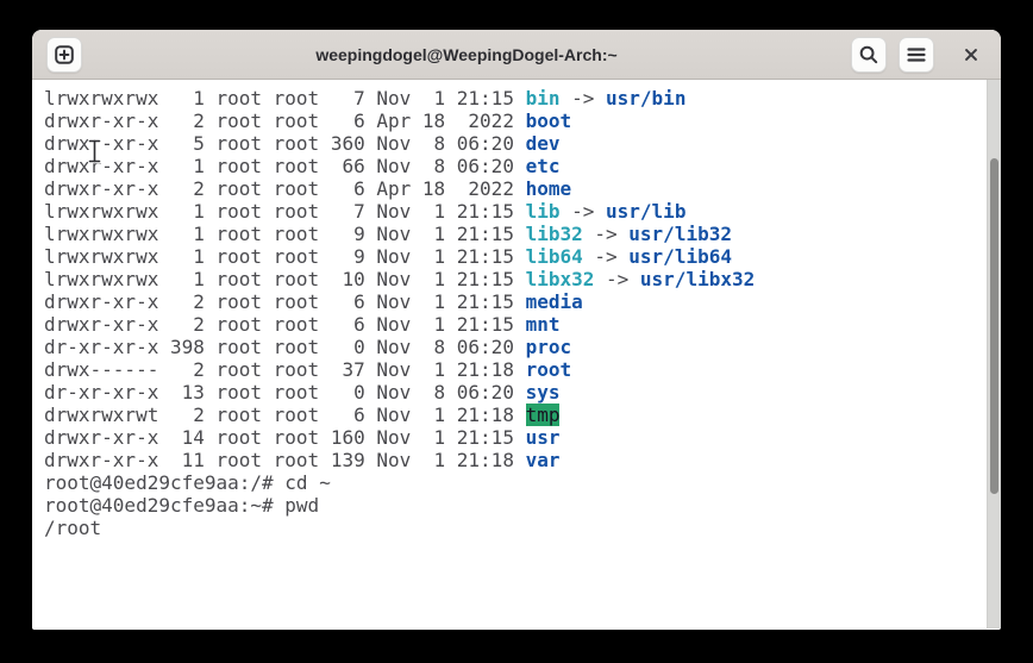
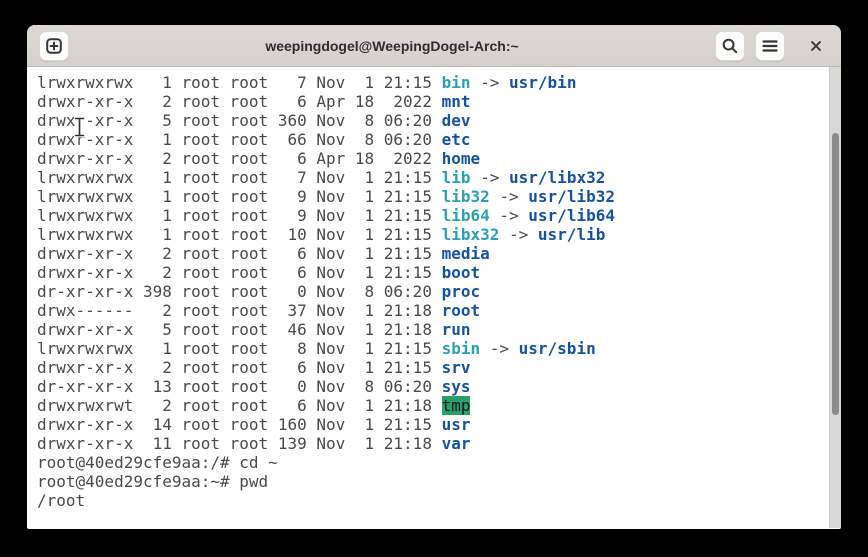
  weepingdogel@WeepingDogel-Arch:~
  lrwxrwxrwx 1 root root 7 Nov 1 21:15 bin -> usr/bin
- drwxr-xr-x 2 root root 6 Apr 18 2022 boot
+ drwxr-xr-x 2 root root 6 Apr 18 2022 mnt
  drwx-xr-x 5 root root 360 Nov 8 06:20 dev
  drwxr-xr-x 1 root root 66 Nov 8 06:20 etc
  drwxr-xr-x 2 root root 6 Apr 18 2022 home
- lrwxrwxrwx 1 root root 7 Nov 1 21:15 lib -> usr/lib
+ lrwxrwxrwx 1 root root 7 Nov 1 21:15 lib -> usr/libx32
  lrwxrwxrwx 1 root root 9 Nov 1 21:15 lib32 -> usr/lib32
  lrwxrwxrwx 1 root root 9 Nov 1 21:15 lib64 -> usr/lib64
- lrwxrwxrwx 1 root root 10 Nov 1 21:15 libx32 -> usr/libx32
+ lrwxrwxrwx 1 root root 10 Nov 1 21:15 libx32 -> usr/lib
  drwxr-xr-x 2 root root 6 Nov 1 21:15 media
- drwxr-xr-x 2 root root 6 Nov 1 21:15 mnt
+ drwxr-xr-x 2 root root 6 Nov 1 21:15 boot
  dr-xr-xr-x 398 root root 0 Nov 8 06:20 proc
  drwx------ 2 root root 37 Nov 1 21:18 root
+ drwxr-xr-x 5 root root 46 Nov 1 21:18 run
+ lrwxrwxrwx 1 root root 8 Nov 1 21:15 sbin -> usr/sbin
+ drwxr-xr-x 2 root root 6 Nov 1 21:15 srv
  dr-xr-xr-x 13 root root 0 Nov 8 06:20 sys
  drwxrwxrwt 2 root root 6 Nov 1 21:18 tmp
  drwxr-xr-x 14 root root 160 Nov 1 21:15 usr
  drwxr-xr-x 11 root root 139 Nov 1 21:18 var
  root@40ed29cfe9aa:/# cd ~
  root@40ed29cfe9aa:~# pwd
  /root
